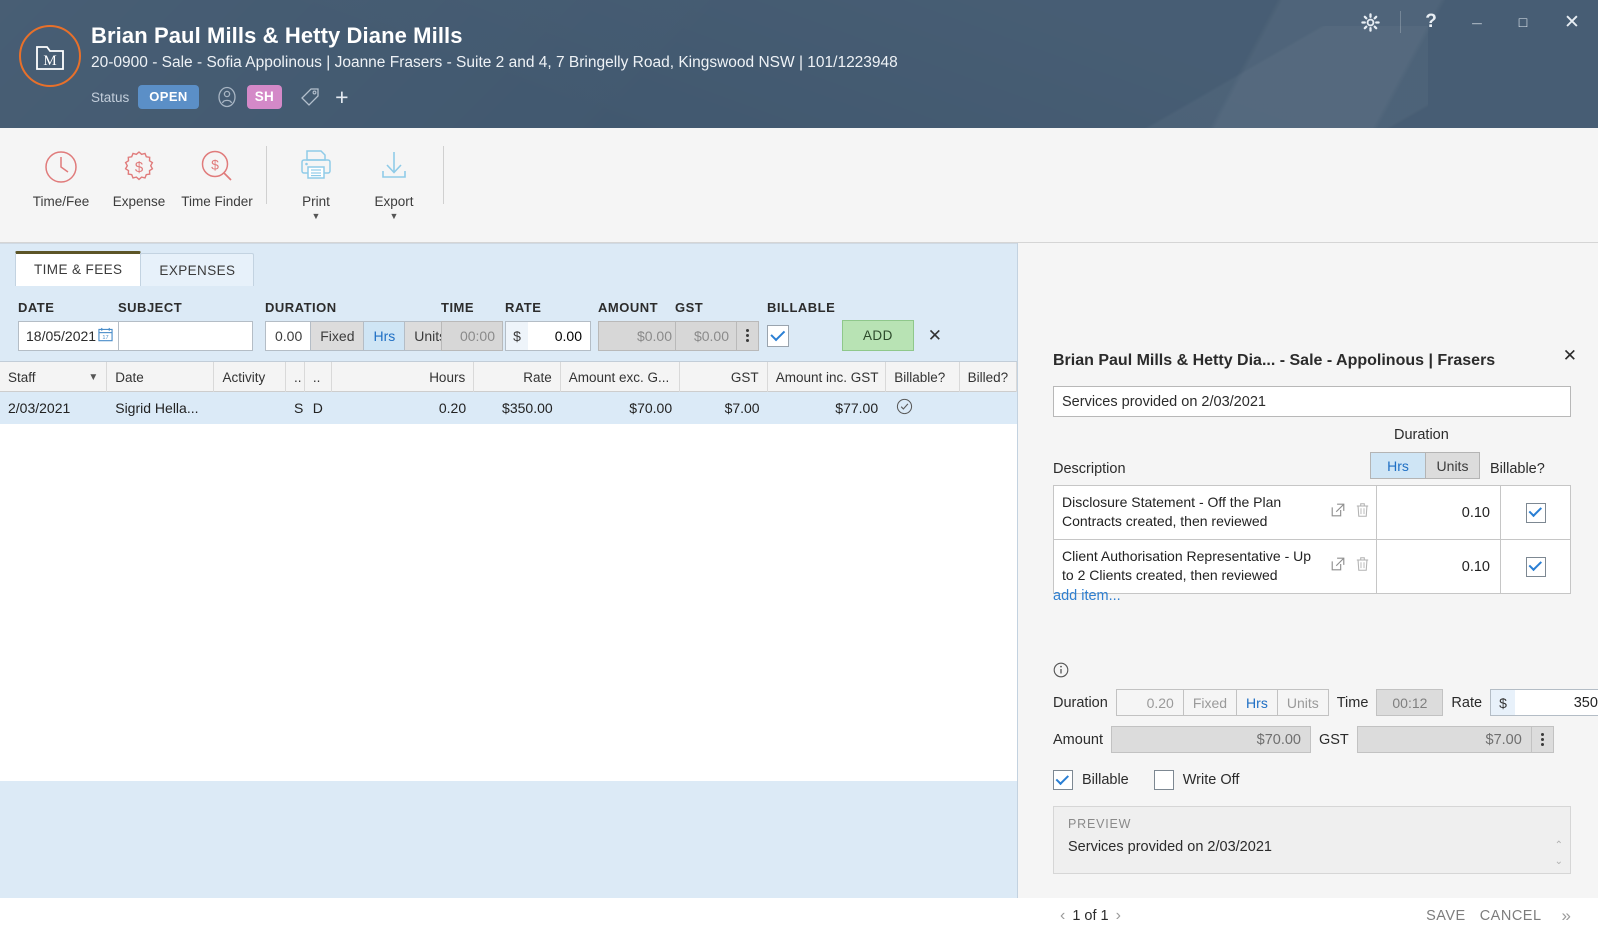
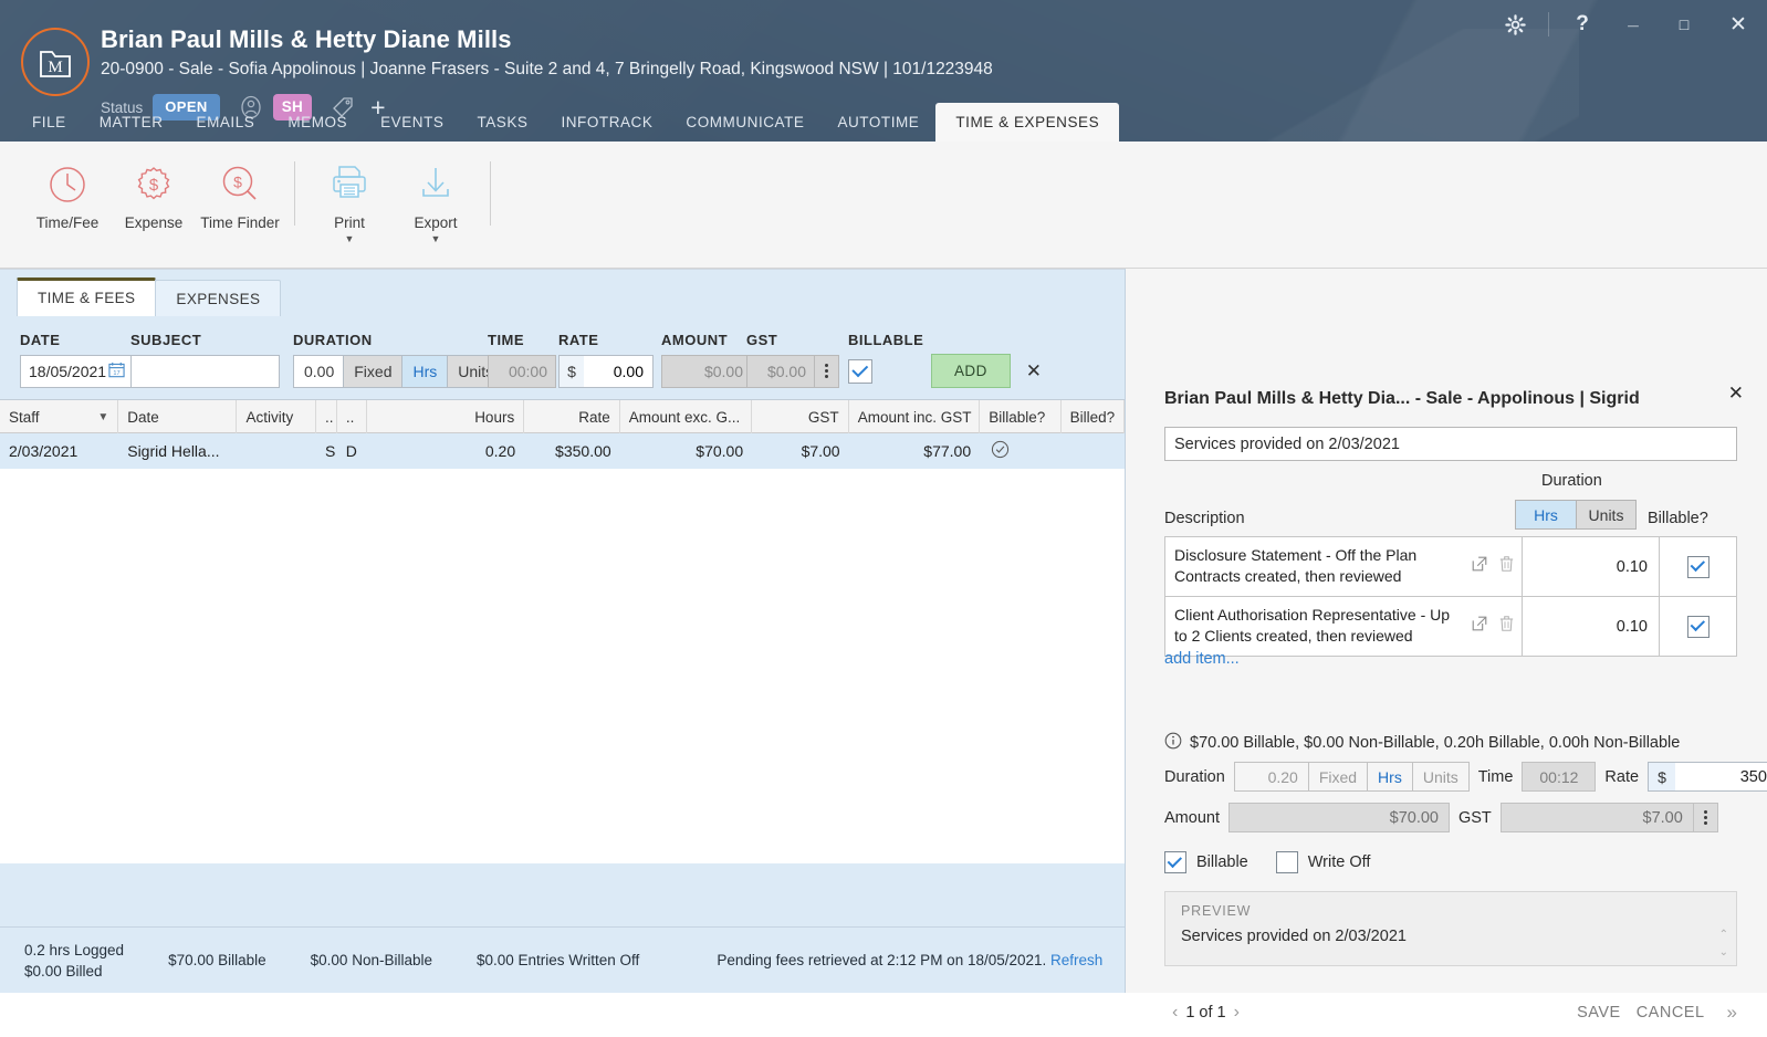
  M
  Brian Paul Mills & Hetty Diane Mills
  20-0900 - Sale - Sofia Appolinous | Joanne Frasers - Suite 2 and 4, 7 Bringelly Road, Kingswood NSW | 101/1223948
  Status
  OPEN
  SH
  +
  ?
  _
  □
  ✕
+ FILE
+ MATTER
+ EMAILS
+ MEMOS
+ EVENTS
+ TASKS
+ INFOTRACK
+ COMMUNICATE
+ AUTOTIME
+ TIME & EXPENSES
  Time/Fee
  $
  Expense
  $
  Time Finder
  Print
  ▼
  Export
  ▼
  TIME & FEES
  EXPENSES
  DATE
  SUBJECT
  DURATION
  TIME
  RATE
  AMOUNT
  GST
  BILLABLE
  18/05/2021
  0.00
  Fixed
  Hrs
  Unit
  00:00
  $
  0.00
  $0.00
  $0.00
  ADD
  ✕
  Staff
  ▼
  Date
  Activity
  ..
  ..
  Hours
  Rate
  Amount exc. G...
  GST
  Amount inc. GST
  Billable?
  Billed?
  2/03/2021
  Sigrid Hella...
  S
  D
  0.20
  $350.00
  $70.00
  $7.00
  $77.00
+ 0.2 hrs Logged
+ $0.00 Billed
+ $70.00 Billable
+ $0.00 Non-Billable
+ $0.00 Entries Written Off
+ Pending fees retrieved at 2:12 PM on 18/05/2021. Refresh
- Brian Paul Mills & Hetty Dia... - Sale - Appolinous | Frasers
+ Brian Paul Mills & Hetty Dia... - Sale - Appolinous | Sigrid
  ✕
  Services provided on 2/03/2021
  Duration
  Hrs
  Units
  Description
  Billable?
  Disclosure Statement - Off the Plan Contracts created, then reviewed
  0.10
  Client Authorisation Representative - Up to 2 Clients created, then reviewed
  0.10
  add item...
+ $70.00 Billable, $0.00 Non-Billable, 0.20h Billable, 0.00h Non-Billable
  Duration
  0.20
  Fixed
  Hrs
  Units
  Time
  00:12
  Rate
  $
  Amount
  $70.00
  GST
  $7.00
  Billable
  Write Off
  PREVIEW
  Services provided on 2/03/2021
  ⌃
  ⌄
  ‹
  1 of 1
  ›
  SAVE
  CANCEL
  »
